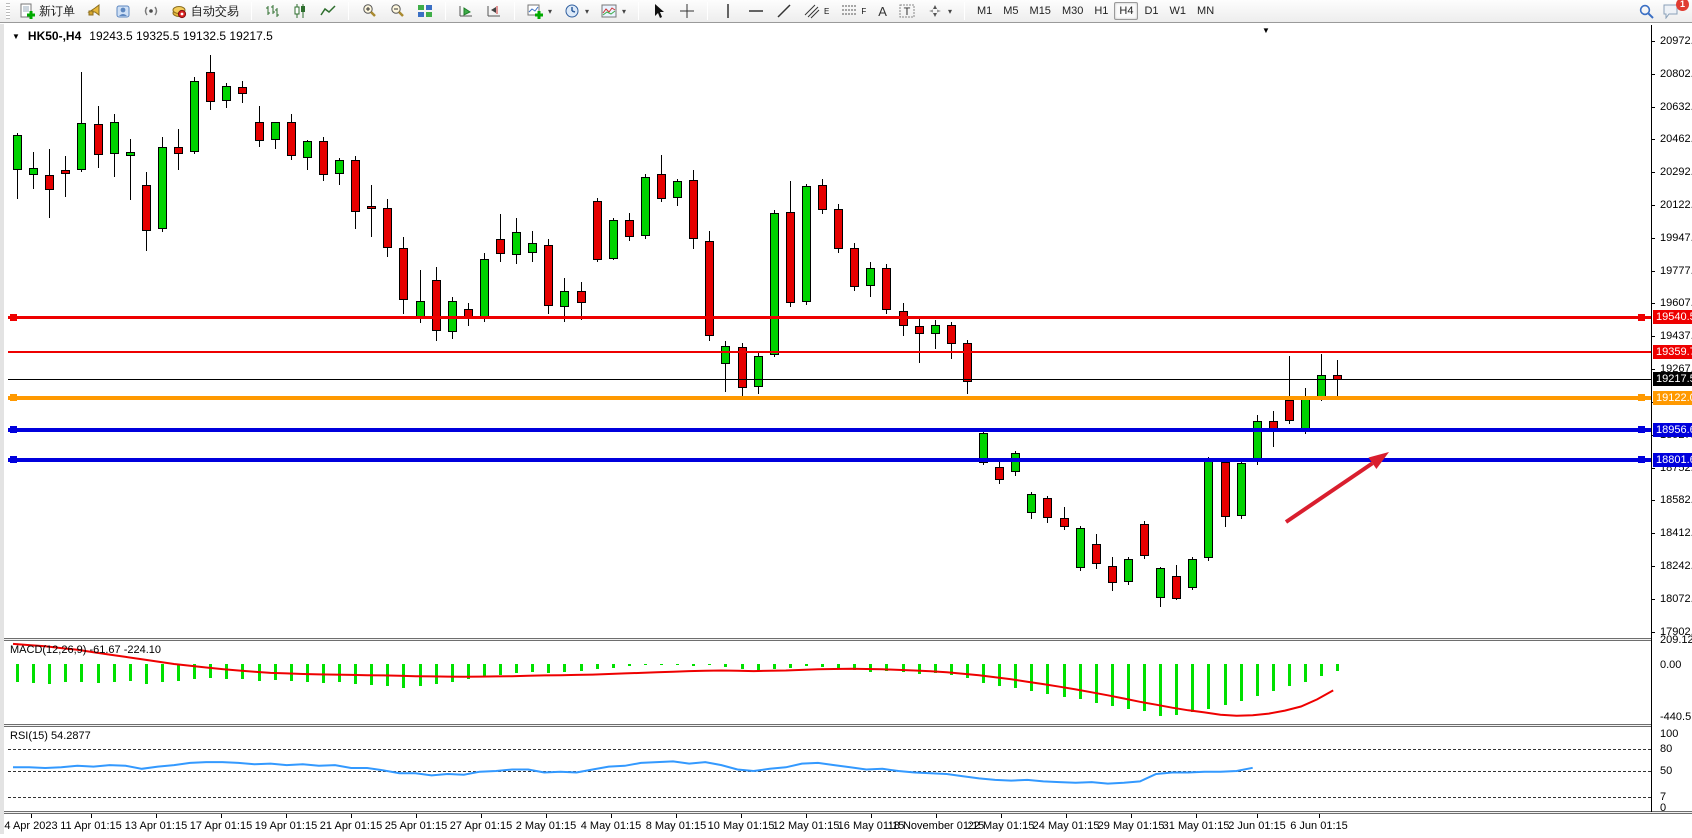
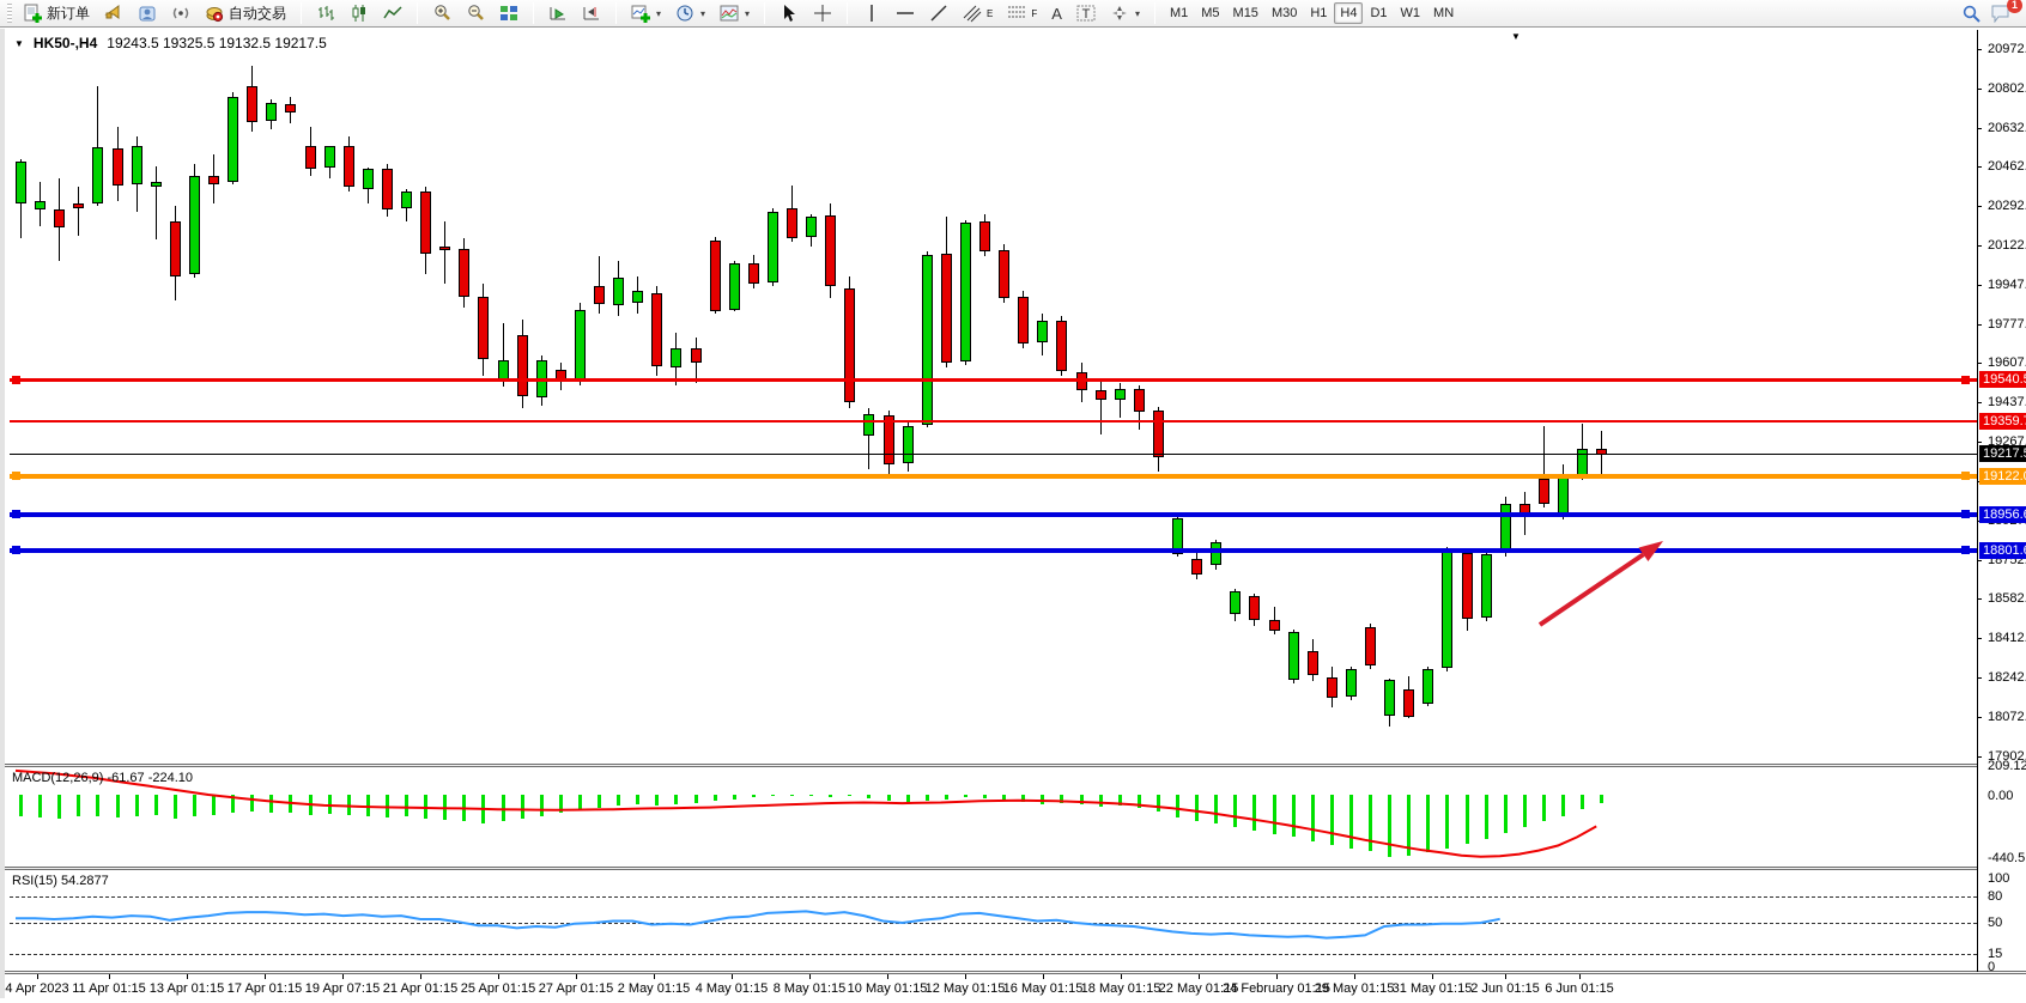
  新订单
  自动交易
  ▾
  ▾
  ▾
  E
  F
  A
  T
  ▾
  M1
  M5
  M15
  M30
  H1
  H4
  D1
  W1
  MN
  1
  20972
  20802
  20632
  20462
  20292
  20122
  19947
  19777
  19607
  19437
  19267
  18752
  18582
  18412
  18242
  18072
  17902
  209.12
  0.00
  -440.5
  100
  80
  50
- 7
+ 15
  0
  4 Apr 2023
  11 Apr 01:15
  13 Apr 01:15
  17 Apr 01:15
- 19 Apr 01:15
+ 19 Apr 07:15
  21 Apr 01:15
  25 Apr 01:15
  27 Apr 01:15
  2 May 01:15
  4 May 01:15
  8 May 01:15
  10 May 01:15
  12 May 01:15
  16 May 01:15
- 18 November 01:15
+ 18 May 01:15
  22 May 01:15
- 24 May 01:15
+ 24 February 01:15
  29 May 01:15
  31 May 01:15
  2 Jun 01:15
  6 Jun 01:15
  ▼
  HK50-,H4
  19243.5 19325.5 19132.5 19217.5
  ▼
  MACD(12,26,9) -61.67 -224.10
  RSI(15) 54.2877
  19540.
  19359.
  19217.
  19122.
  18956.
  18801.
